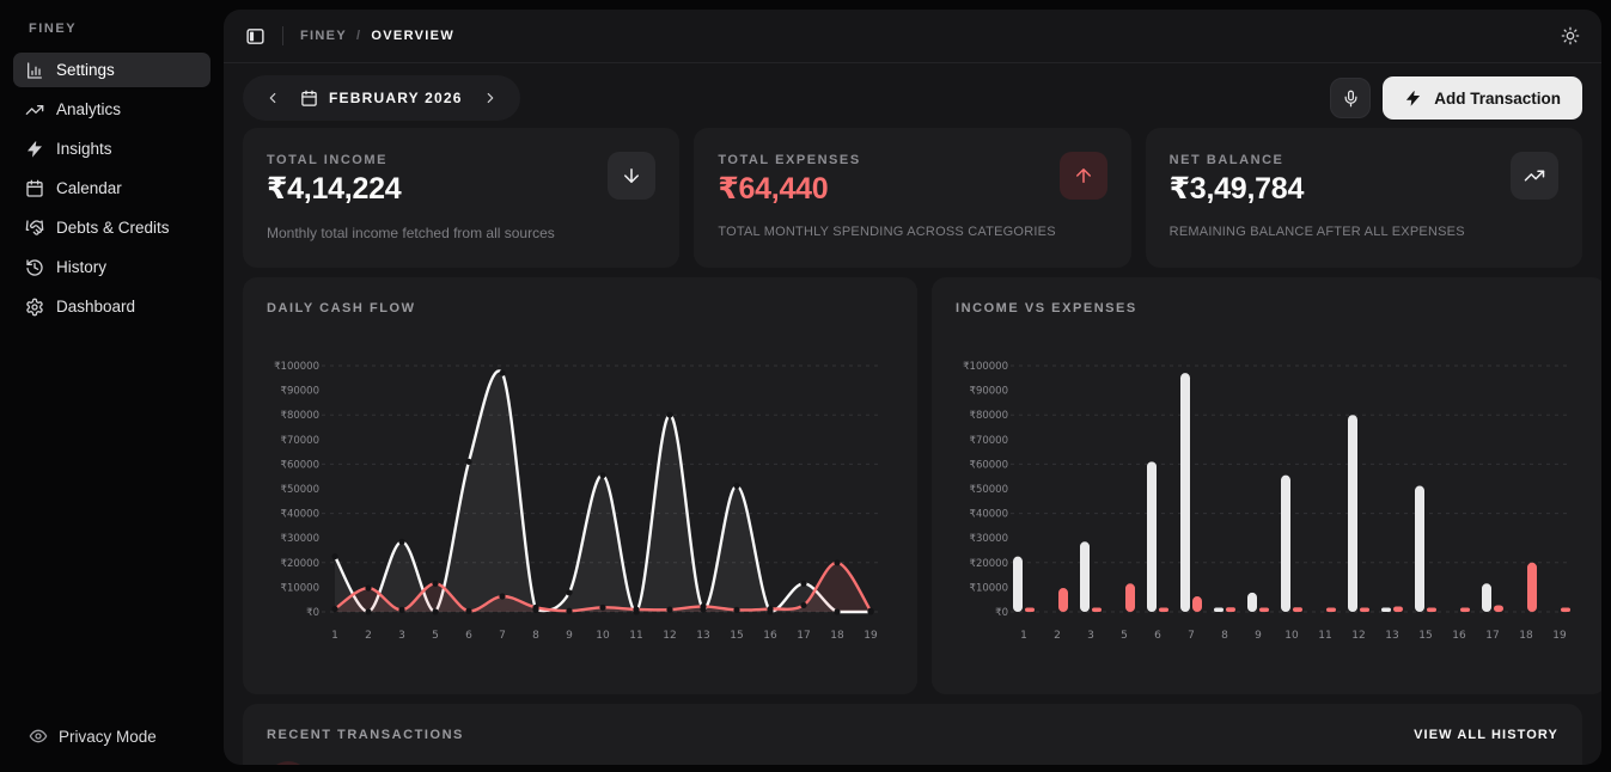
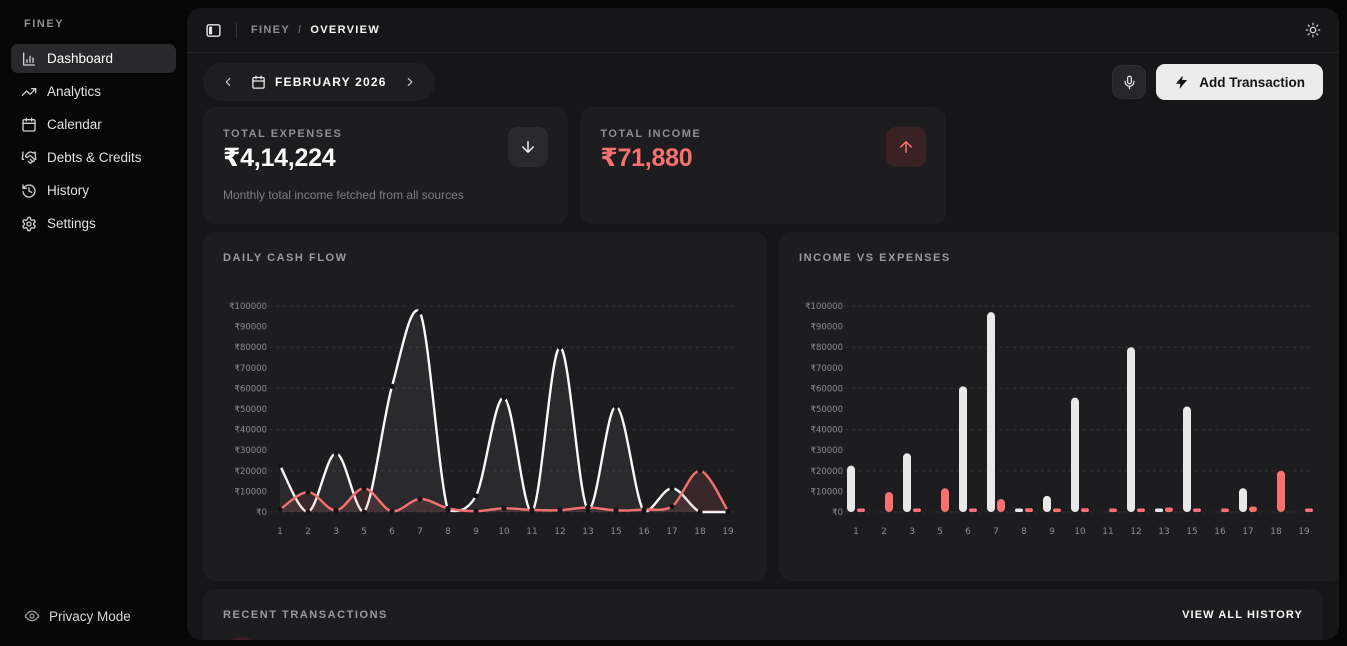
  FINEY
- Settings
+ Dashboard
  Analytics
- Insights
  Calendar
  Debts & Credits
  History
- Dashboard
+ Settings
  Privacy Mode
  FINEY
  /
  OVERVIEW
  FEBRUARY 2026
  Add Transaction
- TOTAL INCOME
+ TOTAL EXPENSES
  ₹4,14,224
  Monthly total income fetched from all sources
- TOTAL EXPENSES
+ TOTAL INCOME
- ₹64,440
+ ₹71,880
- TOTAL MONTHLY SPENDING ACROSS CATEGORIES
- NET BALANCE
- ₹3,49,784
- REMAINING BALANCE AFTER ALL EXPENSES
  DAILY CASH FLOW
  ₹0
  ₹10000
  ₹20000
  ₹30000
  ₹40000
  ₹50000
  ₹60000
  ₹70000
  ₹80000
  ₹90000
  ₹100000
  1
  2
  3
  5
  6
  7
  8
  9
  10
  11
  12
  13
  15
  16
  17
  18
  19
  INCOME VS EXPENSES
  ₹0
  ₹10000
  ₹20000
  ₹30000
  ₹40000
  ₹50000
  ₹60000
  ₹70000
  ₹80000
  ₹90000
  ₹100000
  1
  2
  3
  5
  6
  7
  8
  9
  10
  11
  12
  13
  15
  16
  17
  18
  19
  RECENT TRANSACTIONS
  VIEW ALL HISTORY
